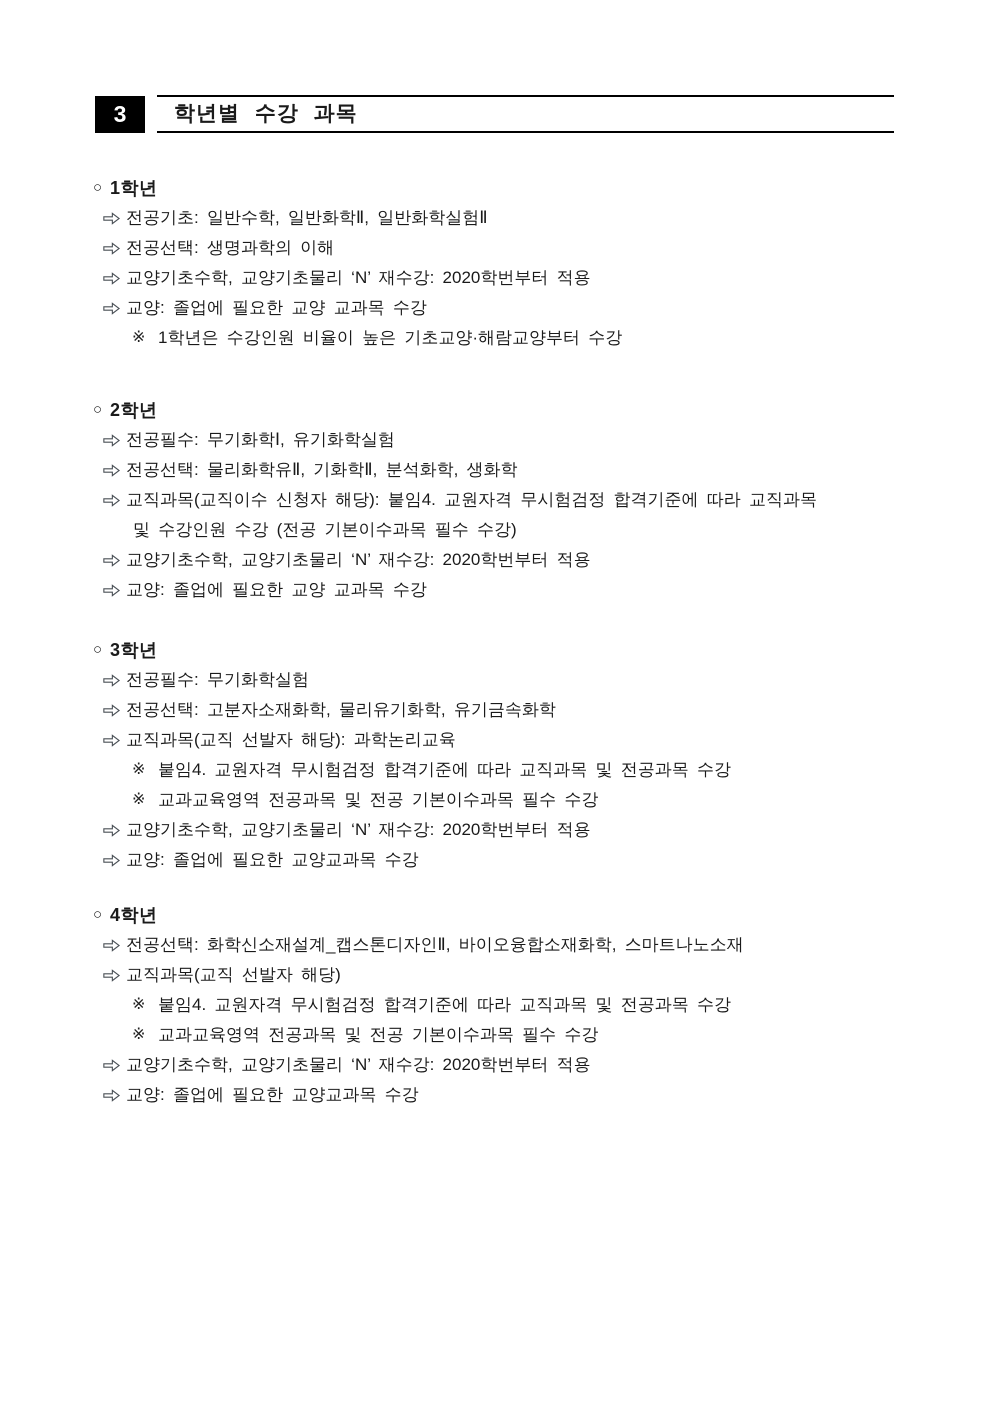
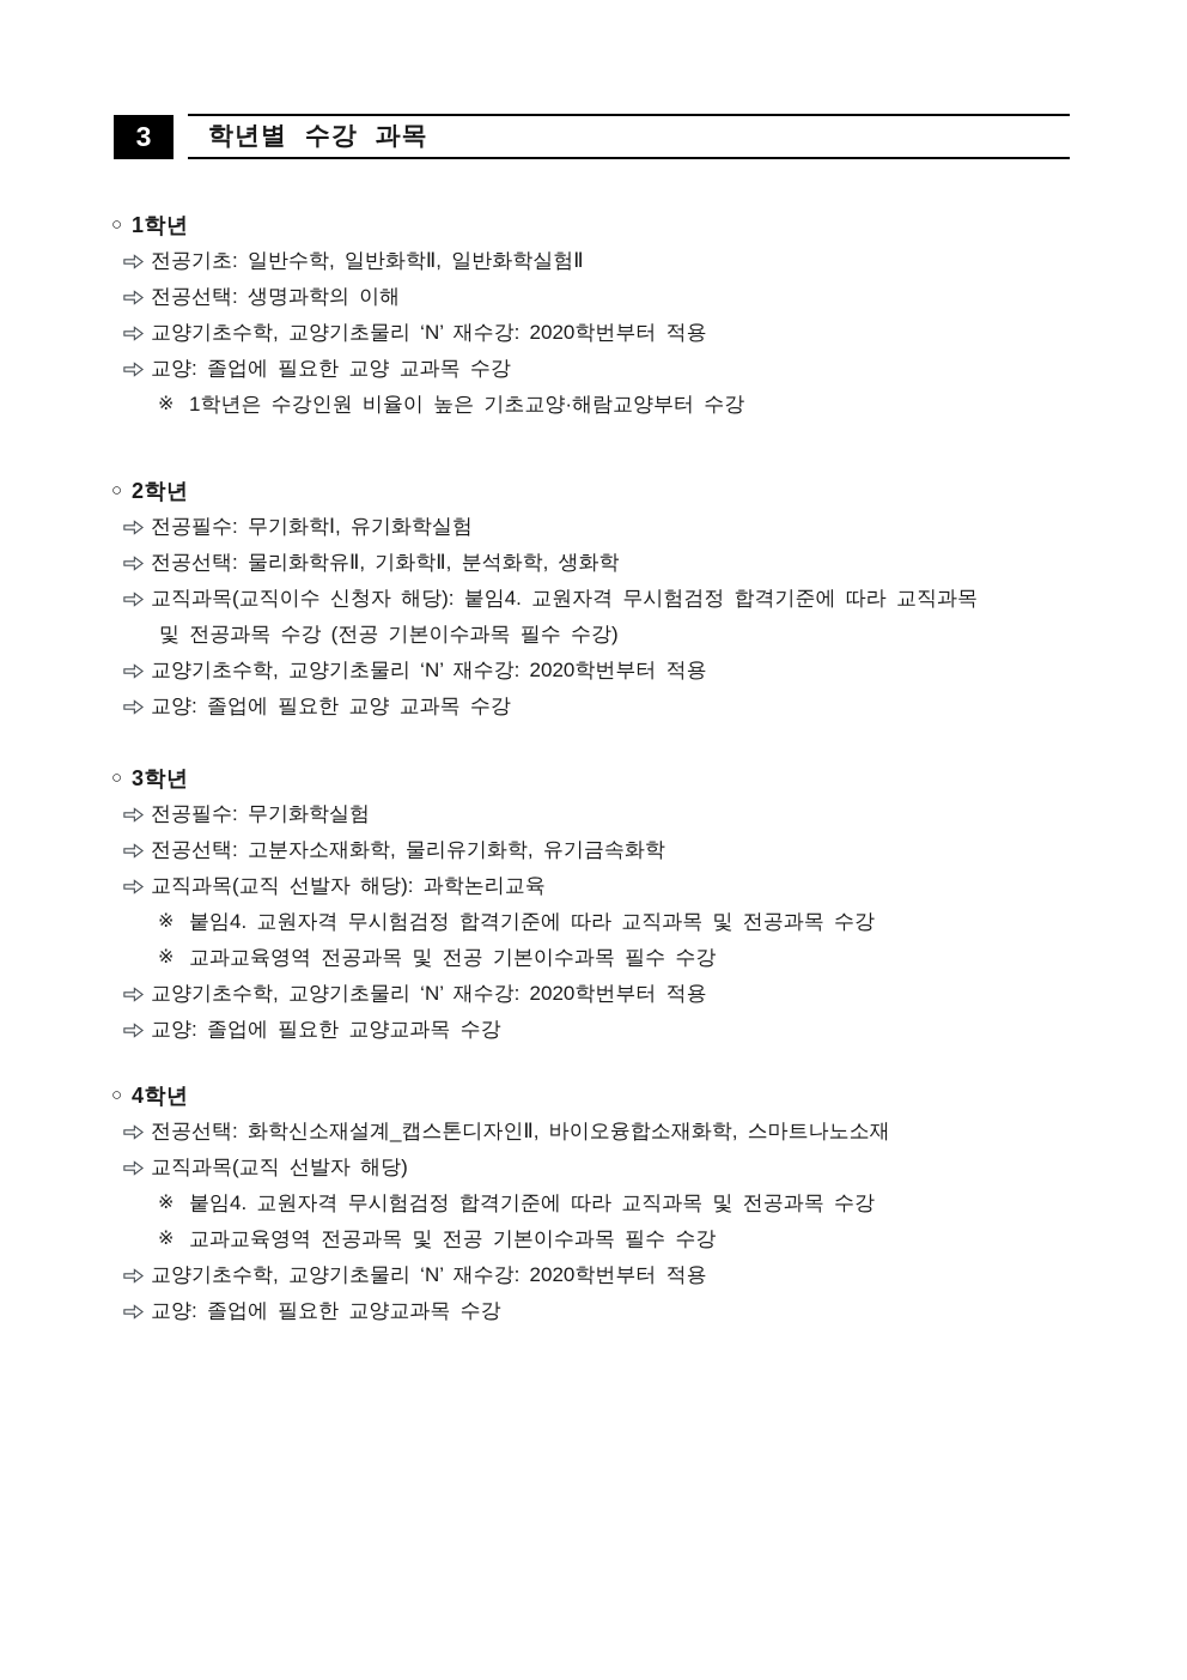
  3
  학년별 수강 과목
  ○
  1학년
  전공기초: 일반수학, 일반화학Ⅱ, 일반화학실험Ⅱ
  전공선택: 생명과학의 이해
  교양기초수학, 교양기초물리 ‘N’ 재수강: 2020학번부터 적용
  교양: 졸업에 필요한 교양 교과목 수강
  ※
  1학년은 수강인원 비율이 높은 기초교양·해람교양부터 수강
  ○
  2학년
  전공필수: 무기화학Ⅰ, 유기화학실험
  전공선택: 물리화학유Ⅱ, 기화학Ⅱ, 분석화학, 생화학
  교직과목(교직이수 신청자 해당): 붙임4. 교원자격 무시험검정 합격기준에 따라 교직과목
- 및 수강인원 수강 (전공 기본이수과목 필수 수강)
+ 및 전공과목 수강 (전공 기본이수과목 필수 수강)
  교양기초수학, 교양기초물리 ‘N’ 재수강: 2020학번부터 적용
  교양: 졸업에 필요한 교양 교과목 수강
  ○
  3학년
  전공필수: 무기화학실험
  전공선택: 고분자소재화학, 물리유기화학, 유기금속화학
  교직과목(교직 선발자 해당): 과학논리교육
  ※
  붙임4. 교원자격 무시험검정 합격기준에 따라 교직과목 및 전공과목 수강
  ※
  교과교육영역 전공과목 및 전공 기본이수과목 필수 수강
  교양기초수학, 교양기초물리 ‘N’ 재수강: 2020학번부터 적용
  교양: 졸업에 필요한 교양교과목 수강
  ○
  4학년
  전공선택: 화학신소재설계_캡스톤디자인Ⅱ, 바이오융합소재화학, 스마트나노소재
  교직과목(교직 선발자 해당)
  ※
  붙임4. 교원자격 무시험검정 합격기준에 따라 교직과목 및 전공과목 수강
  ※
  교과교육영역 전공과목 및 전공 기본이수과목 필수 수강
  교양기초수학, 교양기초물리 ‘N’ 재수강: 2020학번부터 적용
  교양: 졸업에 필요한 교양교과목 수강
